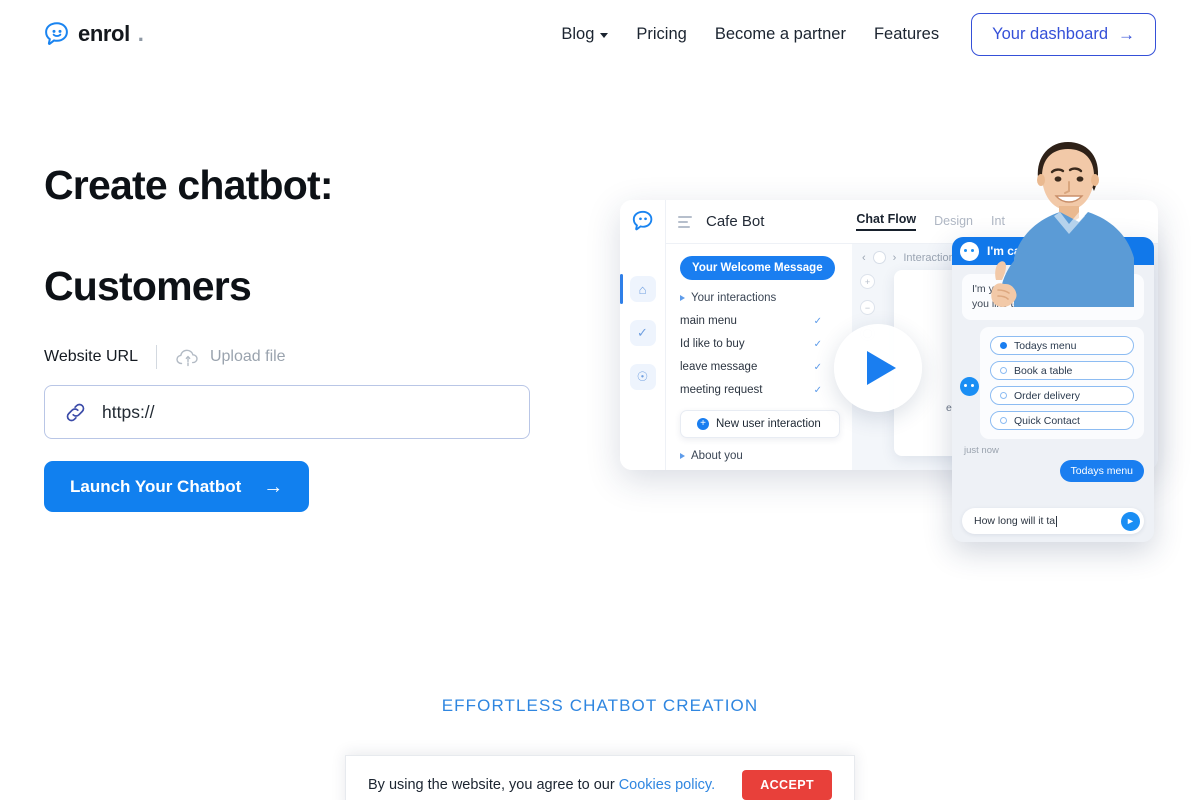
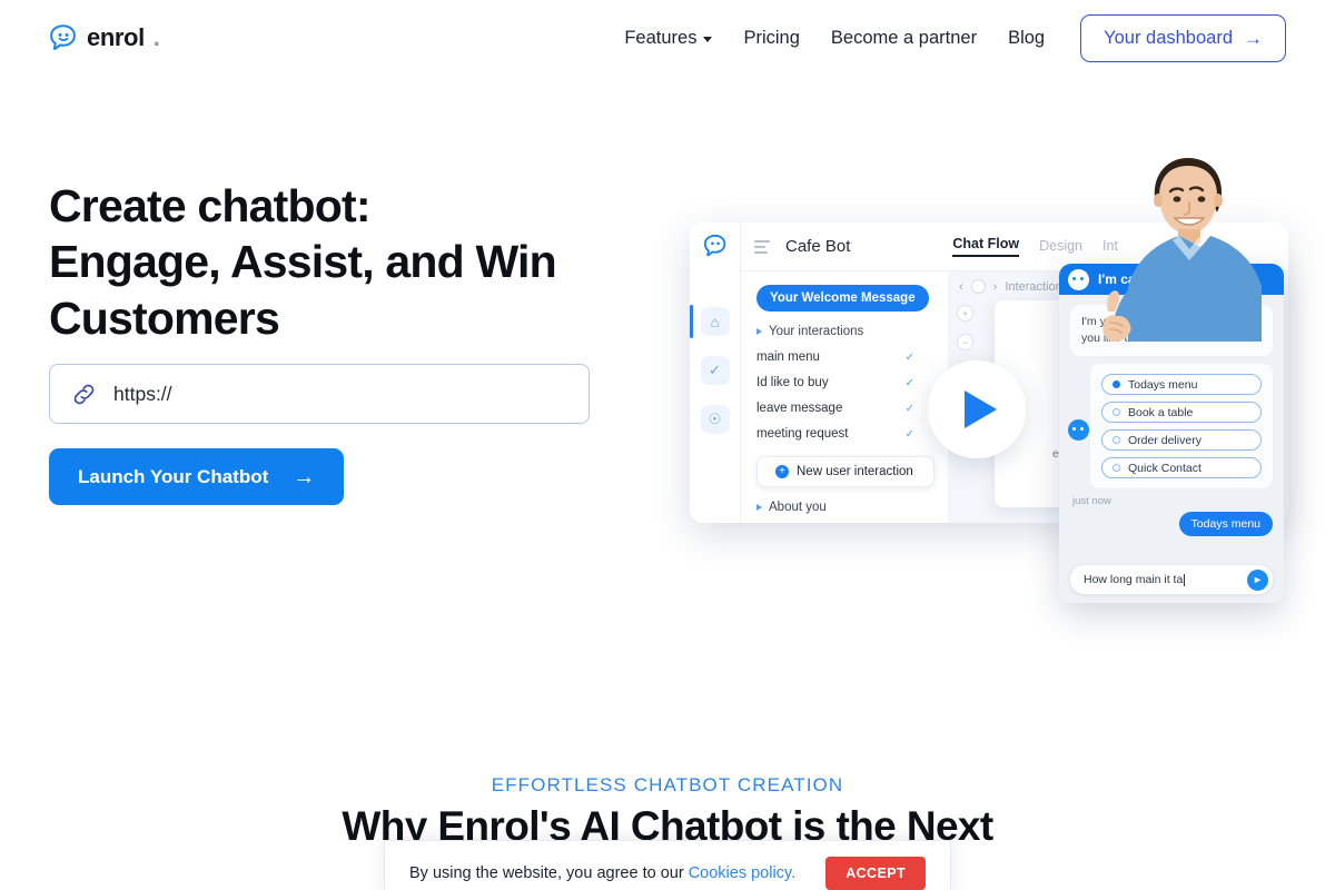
  enrol
  .
- Blog
+ Features
  Pricing
  Become a partner
- Features
+ Blog
  Your dashboard
  →
  Create chatbot:
+ Engage, Assist, and Win
  Customers
- Website URL
- Upload file
  https://
  Launch Your Chatbot
  →
  Cafe Bot
  Chat Flow
  Design
  Int
  ⌂
  ✓
  ☉
  Your Welcome Message
  Your interactions
  main menu
  ✓
  Id like to buy
  ✓
  leave message
  ✓
  meeting request
  ✓
  +
  New user interaction
  About you
  ‹
  ›
  Interactio
  +
  −
  Todays menu
  Book a table
  Order delivery
  Quick Contact
  just now
  Todays menu
- How long will it ta
+ How long main it ta
  ►
  EFFORTLESS CHATBOT CREATION
+ Why Enrol's AI Chatbot is the Next
  By using the website, you agree to our Cookies policy.
  ACCEPT
